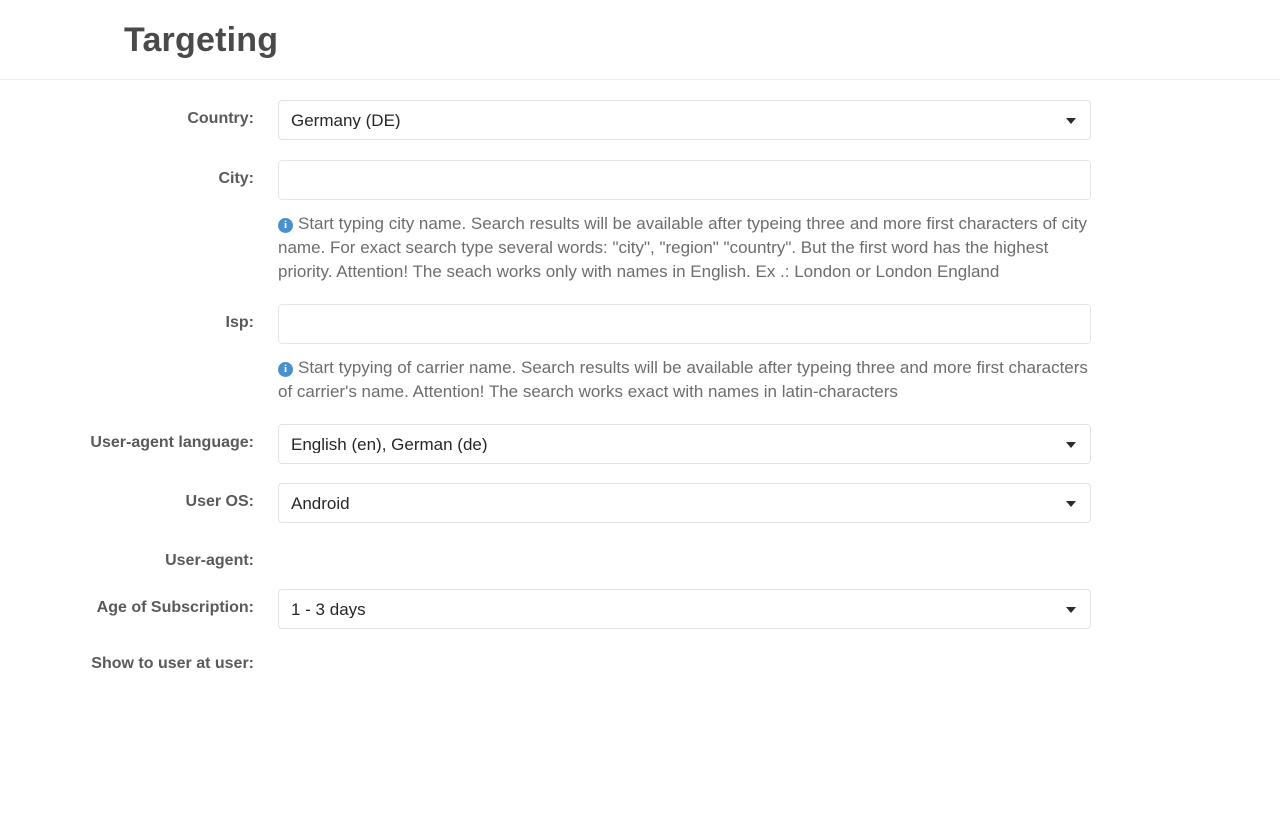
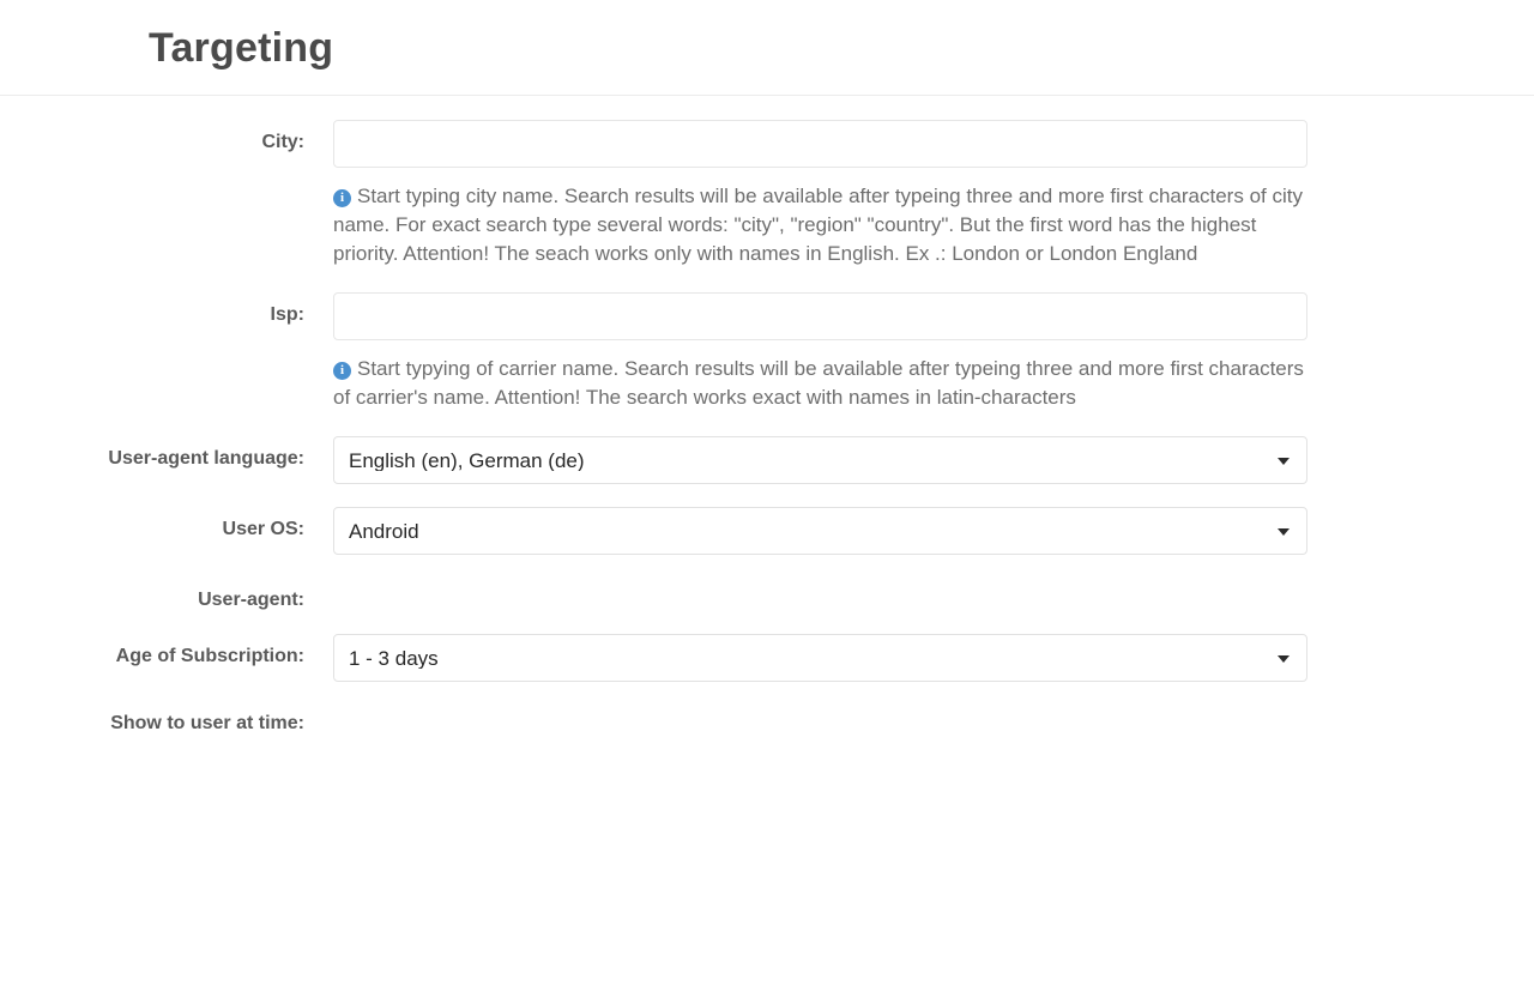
  Targeting
- Country:
- Germany (DE)
  City:
  i Start typing city name. Search results will be available after typeing three and more first characters of city name. For exact search type several words: "city", "region" "country". But the first word has the highest priority. Attention! The seach works only with names in English. Ex .: London or London England
  Isp:
  i Start typying of carrier name. Search results will be available after typeing three and more first characters of carrier's name. Attention! The search works exact with names in latin-characters
  User-agent language:
  English (en), German (de)
  User OS:
  Android
  User-agent:
  Age of Subscription:
  1 - 3 days
- Show to user at user:
+ Show to user at time:
